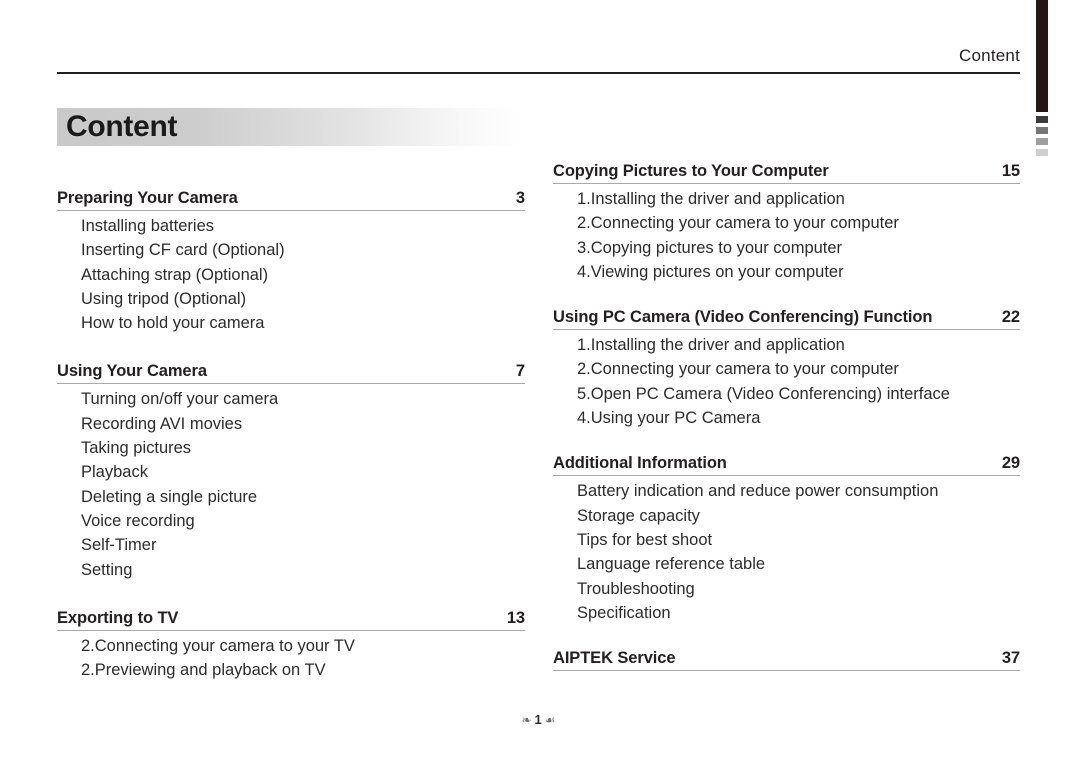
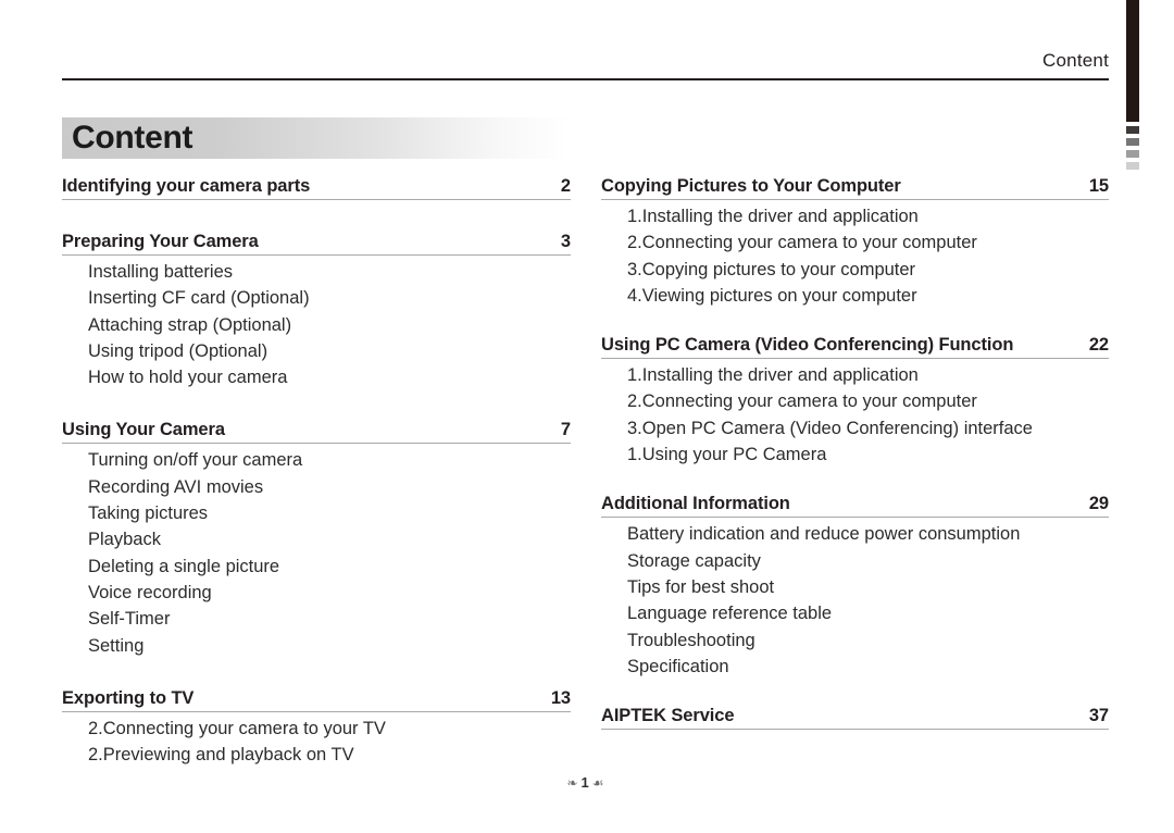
  Content
  Content
+ Identifying your camera parts
+ 2
  Preparing Your Camera
  3
  Installing batteries
  Inserting CF card (Optional)
  Attaching strap (Optional)
  Using tripod (Optional)
  How to hold your camera
  Using Your Camera
  7
  Turning on/off your camera
  Recording AVI movies
  Taking pictures
  Playback
  Deleting a single picture
  Voice recording
  Self-Timer
  Setting
  Exporting to TV
  13
  2.Connecting your camera to your TV
  2.Previewing and playback on TV
  Copying Pictures to Your Computer
  15
  1.Installing the driver and application
  2.Connecting your camera to your computer
  3.Copying pictures to your computer
  4.Viewing pictures on your computer
  Using PC Camera (Video Conferencing) Function
  22
  1.Installing the driver and application
  2.Connecting your camera to your computer
- 5.Open PC Camera (Video Conferencing) interface
+ 3.Open PC Camera (Video Conferencing) interface
- 4.Using your PC Camera
+ 1.Using your PC Camera
  Additional Information
  29
  Battery indication and reduce power consumption
  Storage capacity
  Tips for best shoot
  Language reference table
  Troubleshooting
  Specification
  AIPTEK Service
  37
  ❧1☙
